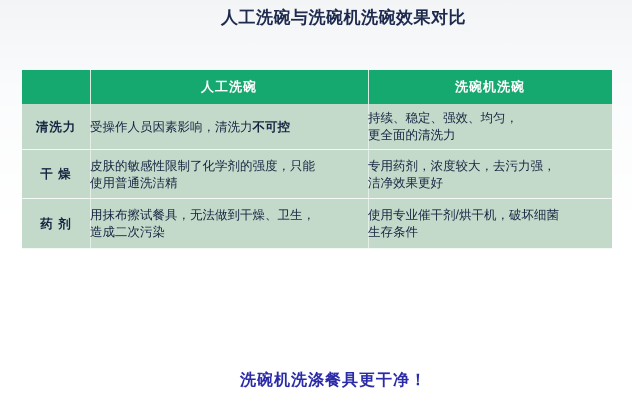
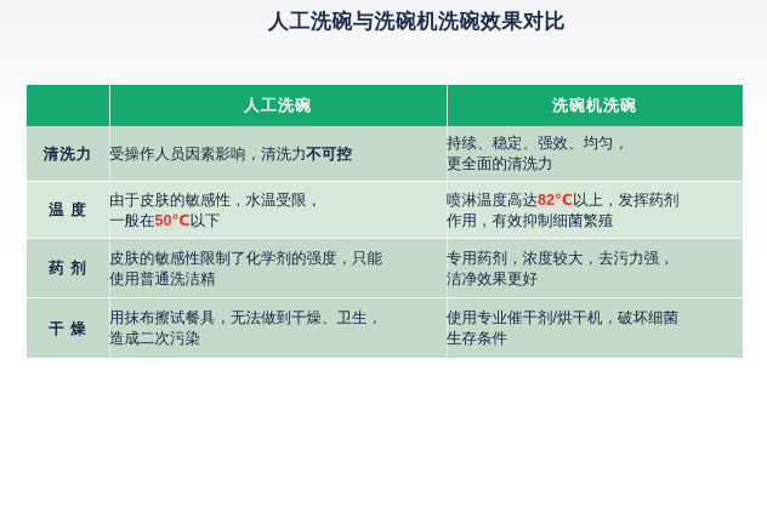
  人工洗碗与洗碗机洗碗效果对比
  	人工洗碗	洗碗机洗碗
  清洗力	受操作人员因素影响，清洗力不可控	持续、稳定、强效、均匀， 更全面的清洗力
+ 温 度	由于皮肤的敏感性，水温受限， 一般在50℃以下	喷淋温度高达82℃以上，发挥药剂 作用，有效抑制细菌繁殖
- 干 燥	皮肤的敏感性限制了化学剂的强度，只能 使用普通洗洁精	专用药剂，浓度较大，去污力强， 洁净效果更好
+ 药 剂	皮肤的敏感性限制了化学剂的强度，只能 使用普通洗洁精	专用药剂，浓度较大，去污力强， 洁净效果更好
- 药 剂	用抹布擦试餐具，无法做到干燥、卫生， 造成二次污染	使用专业催干剂/烘干机，破坏细菌 生存条件
+ 干 燥	用抹布擦试餐具，无法做到干燥、卫生， 造成二次污染	使用专业催干剂/烘干机，破坏细菌 生存条件
- 洗碗机洗涤餐具更干净！
